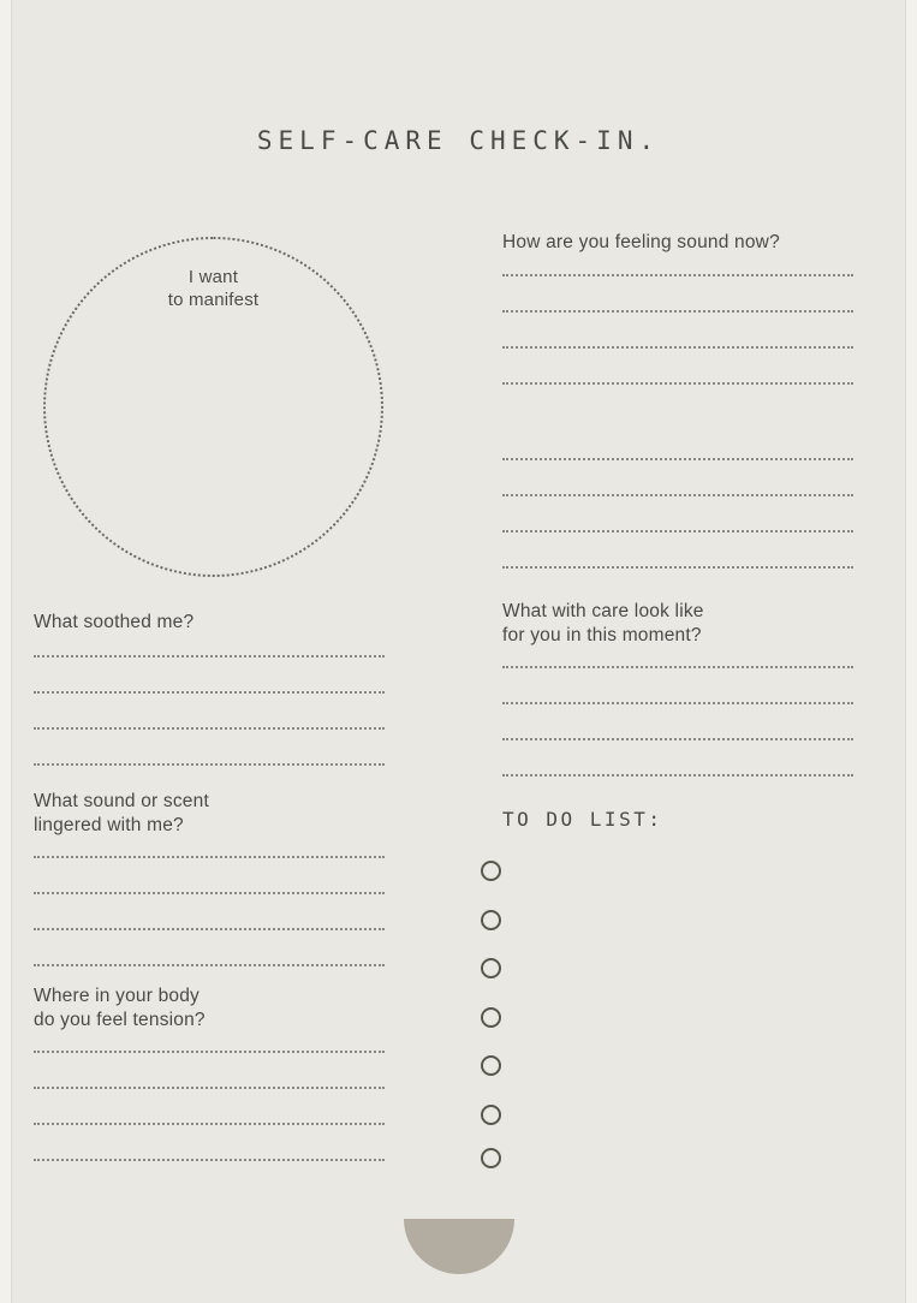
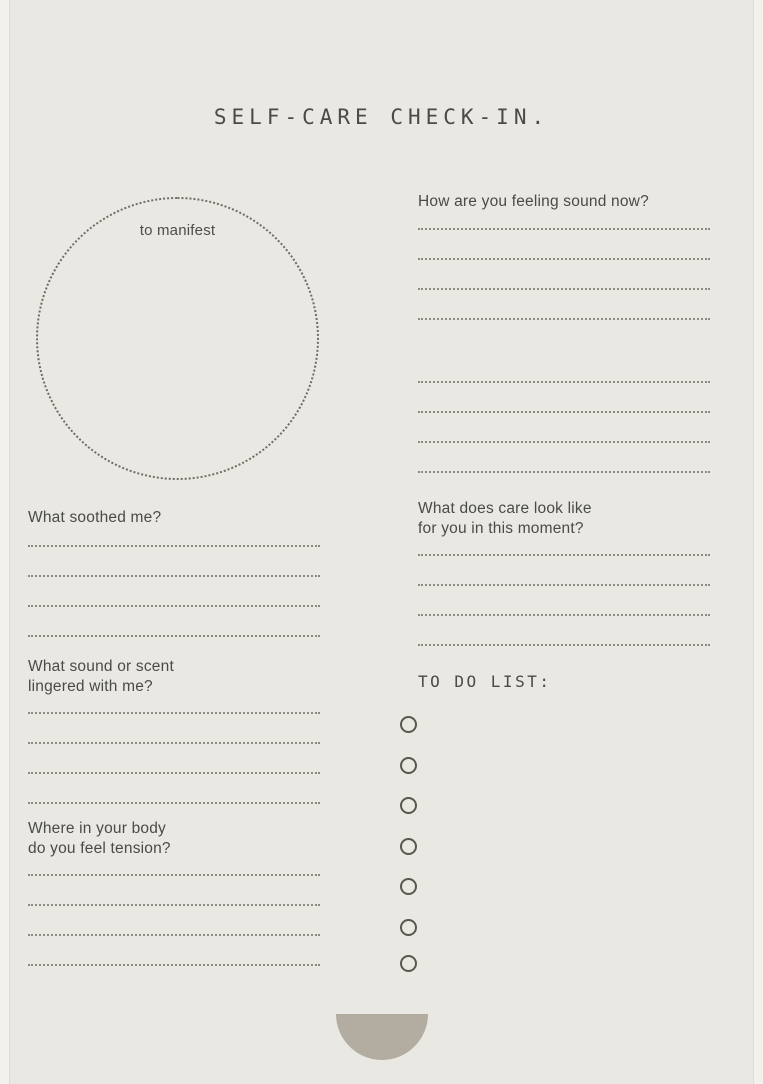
  SELF-CARE CHECK-IN.
- I want
  to manifest
  How are you feeling sound now?
- What with care look like
+ What does care look like
  for you in this moment?
  What soothed me?
  What sound or scent
  lingered with me?
  Where in your body
  do you feel tension?
  TO DO LIST:
